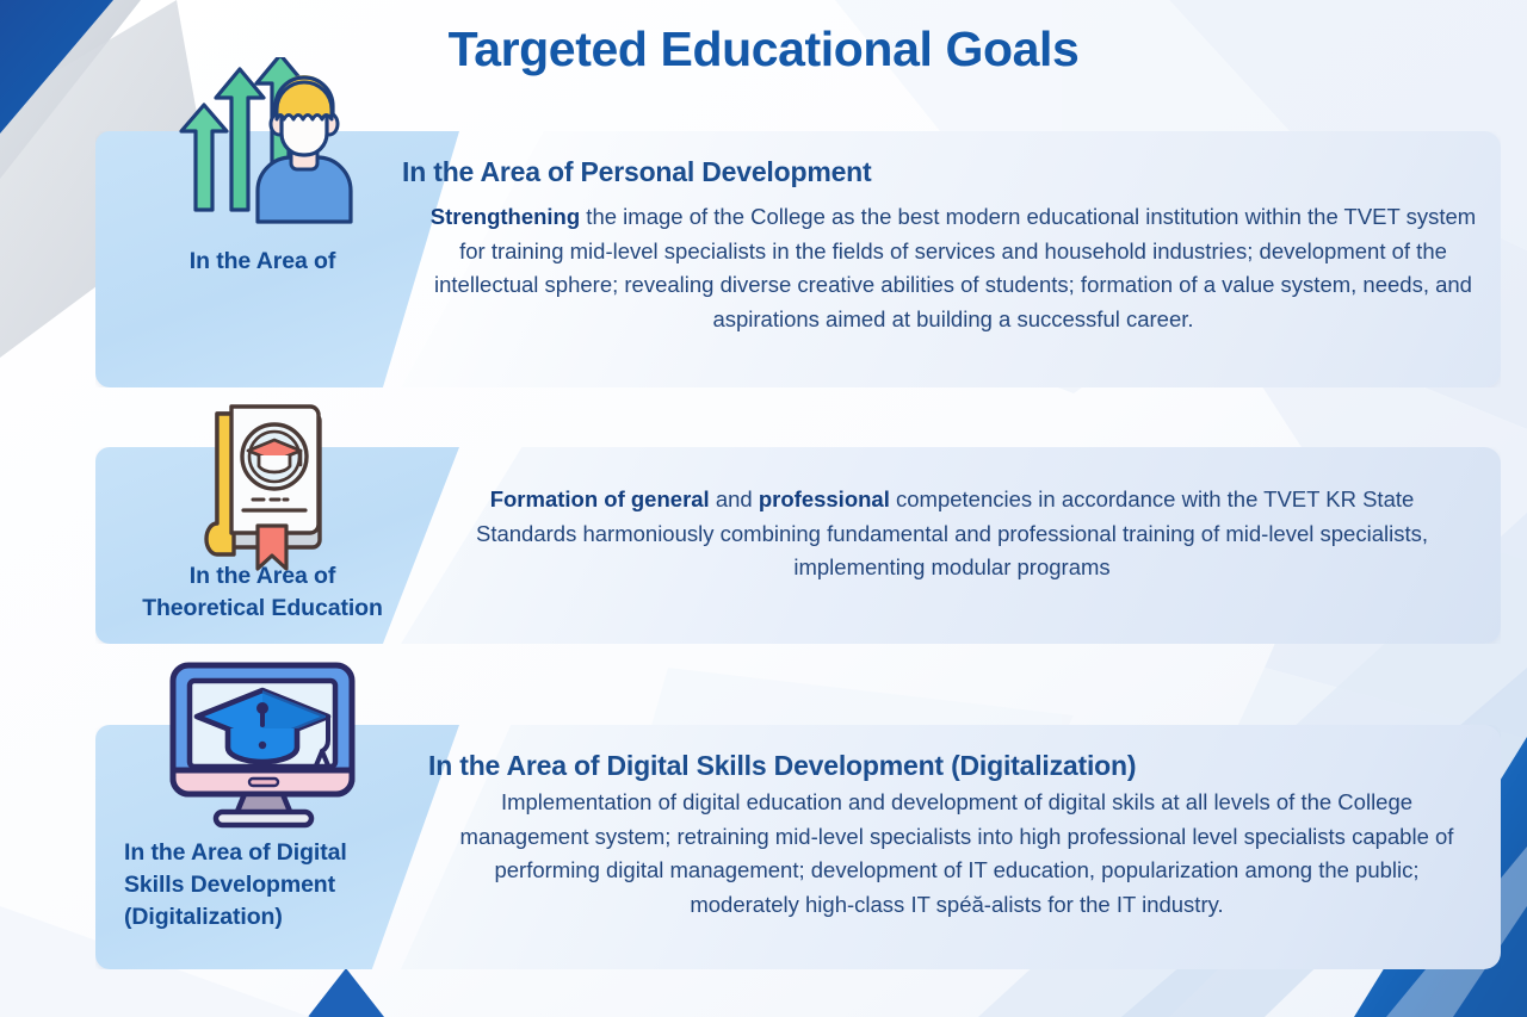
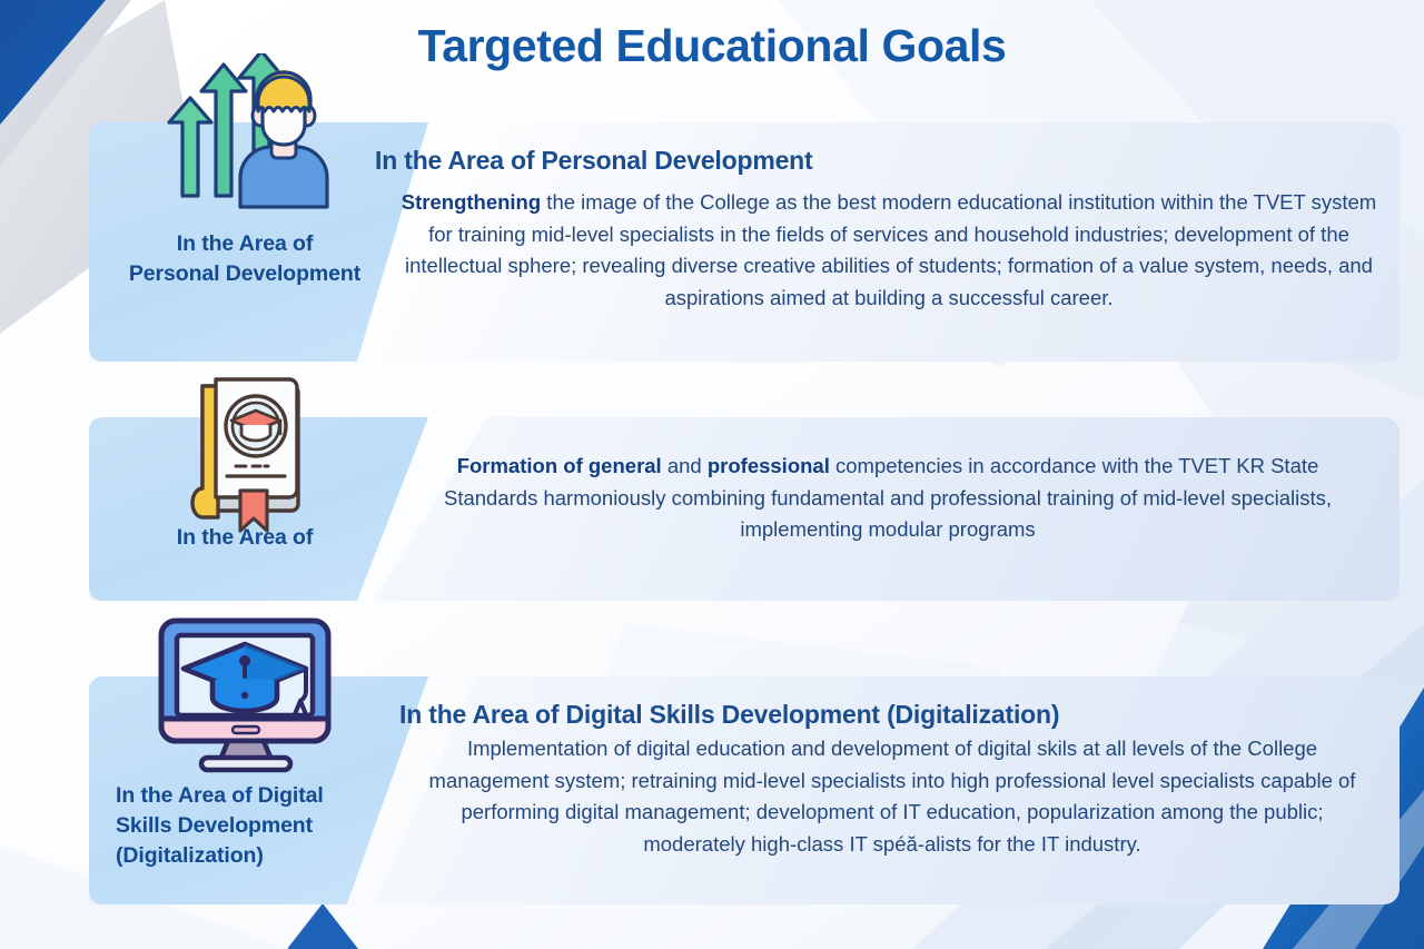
  Targeted Educational Goals
  In the Area of
+ Personal Development
  In the Area of Personal Development
  Strengthening the image of the College as the best modern educational institution within the TVET system for training mid-level specialists in the fields of services and household industries; development of the intellectual sphere; revealing diverse creative abilities of students; formation of a value system, needs, and aspirations aimed at building a successful career.
  In the Area of
- Theoretical Education
  Formation of general and professional competencies in accordance with the TVET KR State Standards harmoniously combining fundamental and professional training of mid-level specialists, implementing modular programs
  In the Area of Digital
  Skills Development
  (Digitalization)
  In the Area of Digital Skills Development (Digitalization)
  Implementation of digital education and development of digital skils at all levels of the College management system; retraining mid-level specialists into high professional level specialists capable of performing digital management; development of IT education, popularization among the public; moderately high-class IT spéă-alists for the IT industry.
